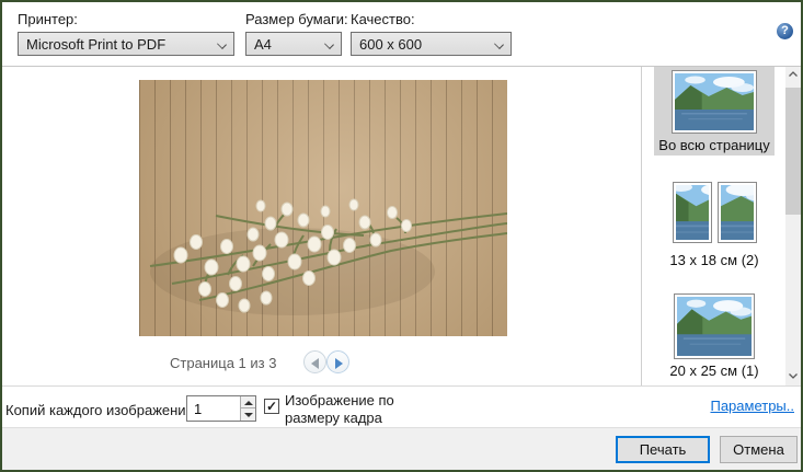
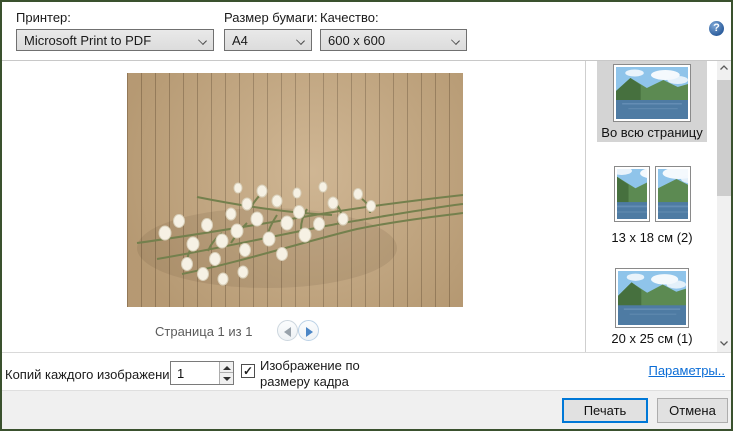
  Принтер:
  Microsoft Print to PDF
  Размер бумаги:
  A4
  Качество:
  600 x 600
  ?
- Страница 1 из 3
+ Страница 1 из 1
  Во всю страницу
  13 x 18 см (2)
  20 x 25 см (1)
  Копий каждого изображени
  1
  ✓
  Изображение по размеру кадра
  Параметры..
  Печать
  Отмена
